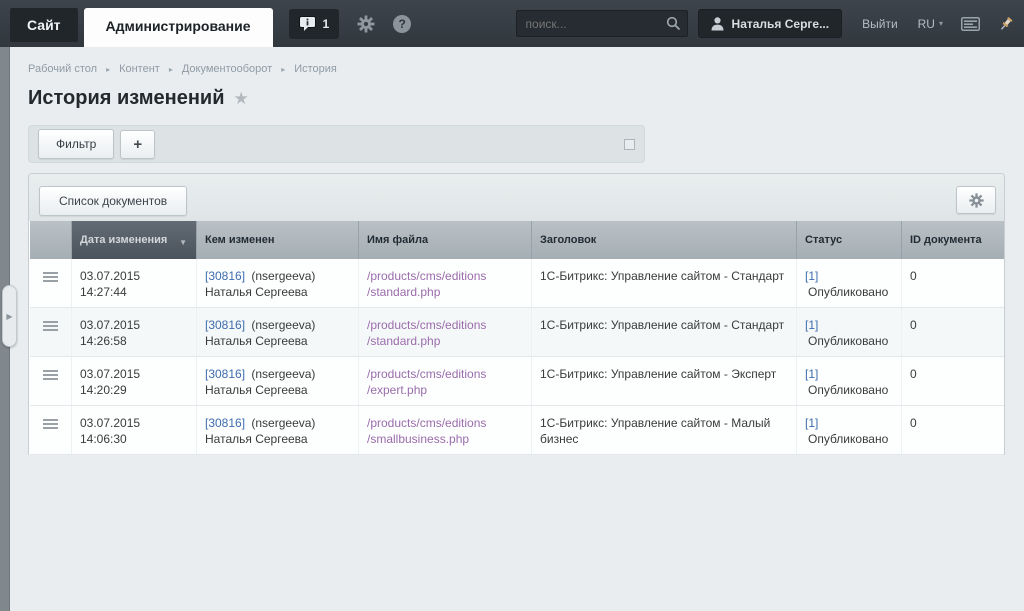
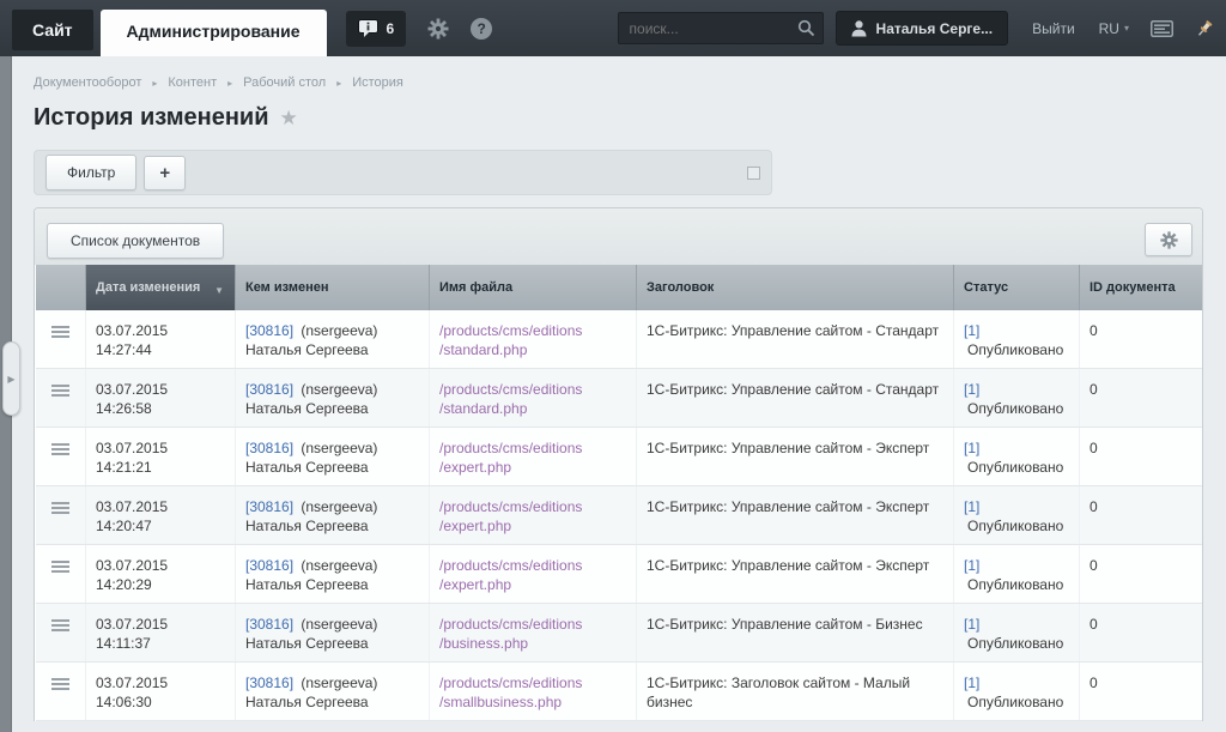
  Сайт
  Администрирование
- 1
+ 6
  ?
  поиск...
  Наталья Серге...
  Выйти
  RU
  ▾
  ▶
- Рабочий стол
+ Документооборот
  ▸
  Контент
  ▸
- Документооборот
+ Рабочий стол
  ▸
  История
  История изменений
  ★
  Фильтр
  +
  Список документов
  	Дата изменения ▼	Кем изменен	Имя файла	Заголовок	Статус	ID документа
  	03.07.2015 14:27:44	[30816] (nsergeeva) Наталья Сергеева	/products/cms/editions /standard.php	1С-Битрикс: Управление сайтом - Стандарт	[1] Опубликовано	0
  	03.07.2015 14:26:58	[30816] (nsergeeva) Наталья Сергеева	/products/cms/editions /standard.php	1С-Битрикс: Управление сайтом - Стандарт	[1] Опубликовано	0
+ 	03.07.2015 14:21:21	[30816] (nsergeeva) Наталья Сергеева	/products/cms/editions /expert.php	1С-Битрикс: Управление сайтом - Эксперт	[1] Опубликовано	0
+ 	03.07.2015 14:20:47	[30816] (nsergeeva) Наталья Сергеева	/products/cms/editions /expert.php	1С-Битрикс: Управление сайтом - Эксперт	[1] Опубликовано	0
  	03.07.2015 14:20:29	[30816] (nsergeeva) Наталья Сергеева	/products/cms/editions /expert.php	1С-Битрикс: Управление сайтом - Эксперт	[1] Опубликовано	0
+ 	03.07.2015 14:11:37	[30816] (nsergeeva) Наталья Сергеева	/products/cms/editions /business.php	1С-Битрикс: Управление сайтом - Бизнес	[1] Опубликовано	0
- 	03.07.2015 14:06:30	[30816] (nsergeeva) Наталья Сергеева	/products/cms/editions /smallbusiness.php	1С-Битрикс: Управление сайтом - Малый бизнес	[1] Опубликовано	0
+ 	03.07.2015 14:06:30	[30816] (nsergeeva) Наталья Сергеева	/products/cms/editions /smallbusiness.php	1С-Битрикс: Заголовок сайтом - Малый бизнес	[1] Опубликовано	0
